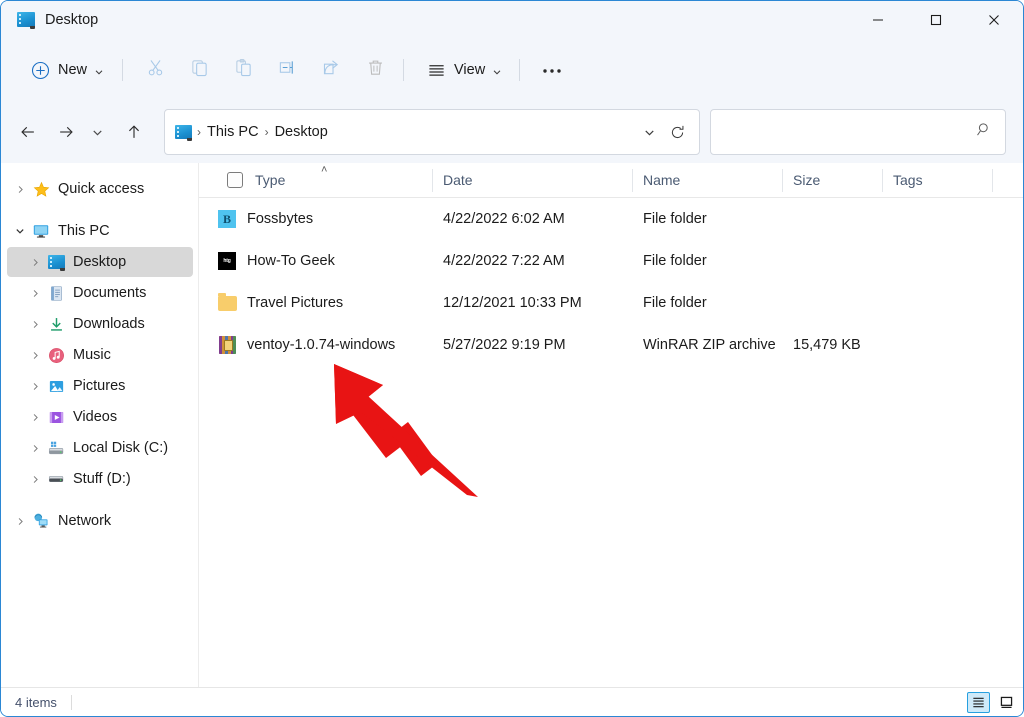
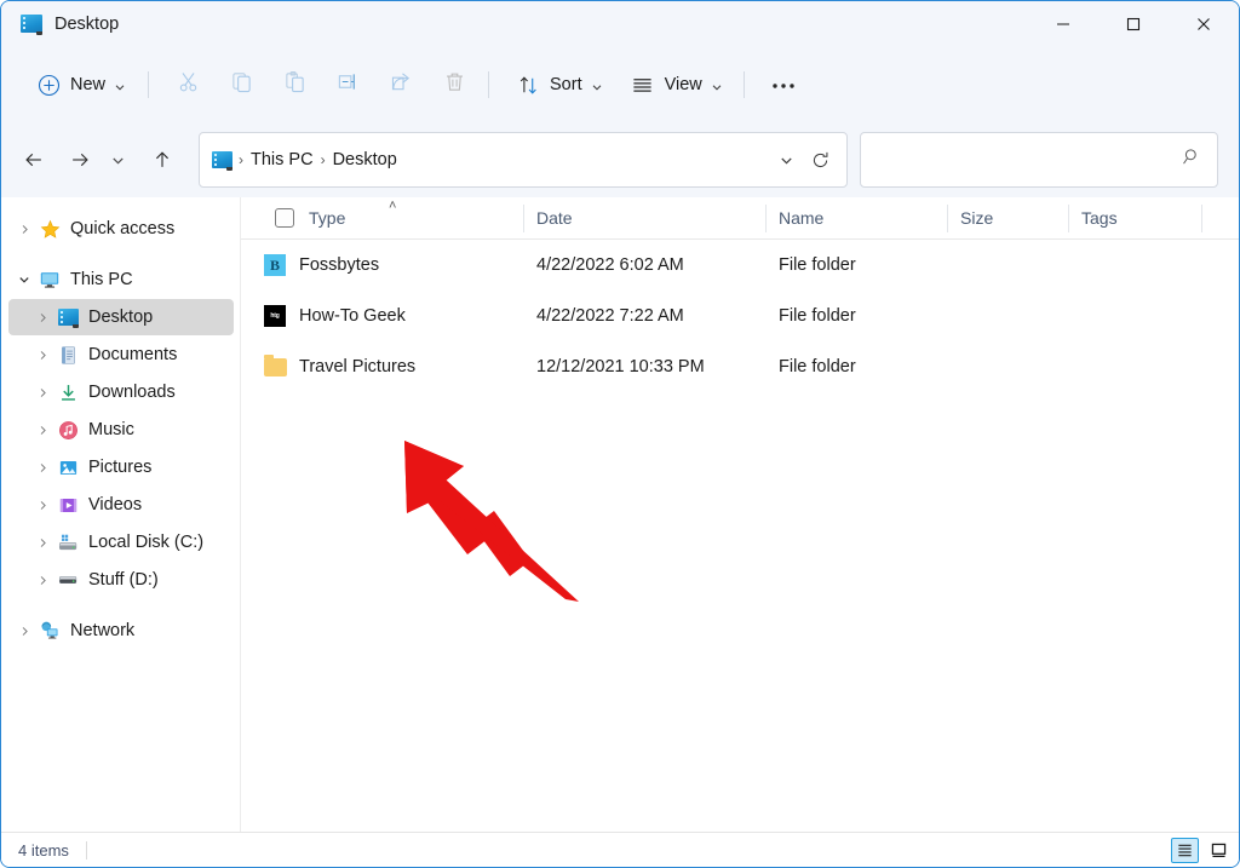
  Desktop
  New
+ Sort
  View
  ›
  This PC
  ›
  Desktop
  Quick access
  This PC
  Desktop
  Documents
  Downloads
  Music
  Pictures
  Videos
  Local Disk (C:)
  Stuff (D:)
  Network
  Type
  ˄
  Date
  Name
  Size
  Tags
  B
  Fossbytes
  4/22/2022 6:02 AM
  File folder
  How-To Geek
  4/22/2022 7:22 AM
  File folder
  Travel Pictures
  12/12/2021 10:33 PM
  File folder
- ventoy-1.0.74-windows
- 5/27/2022 9:19 PM
- WinRAR ZIP archive
- 15,479 KB
  4 items
